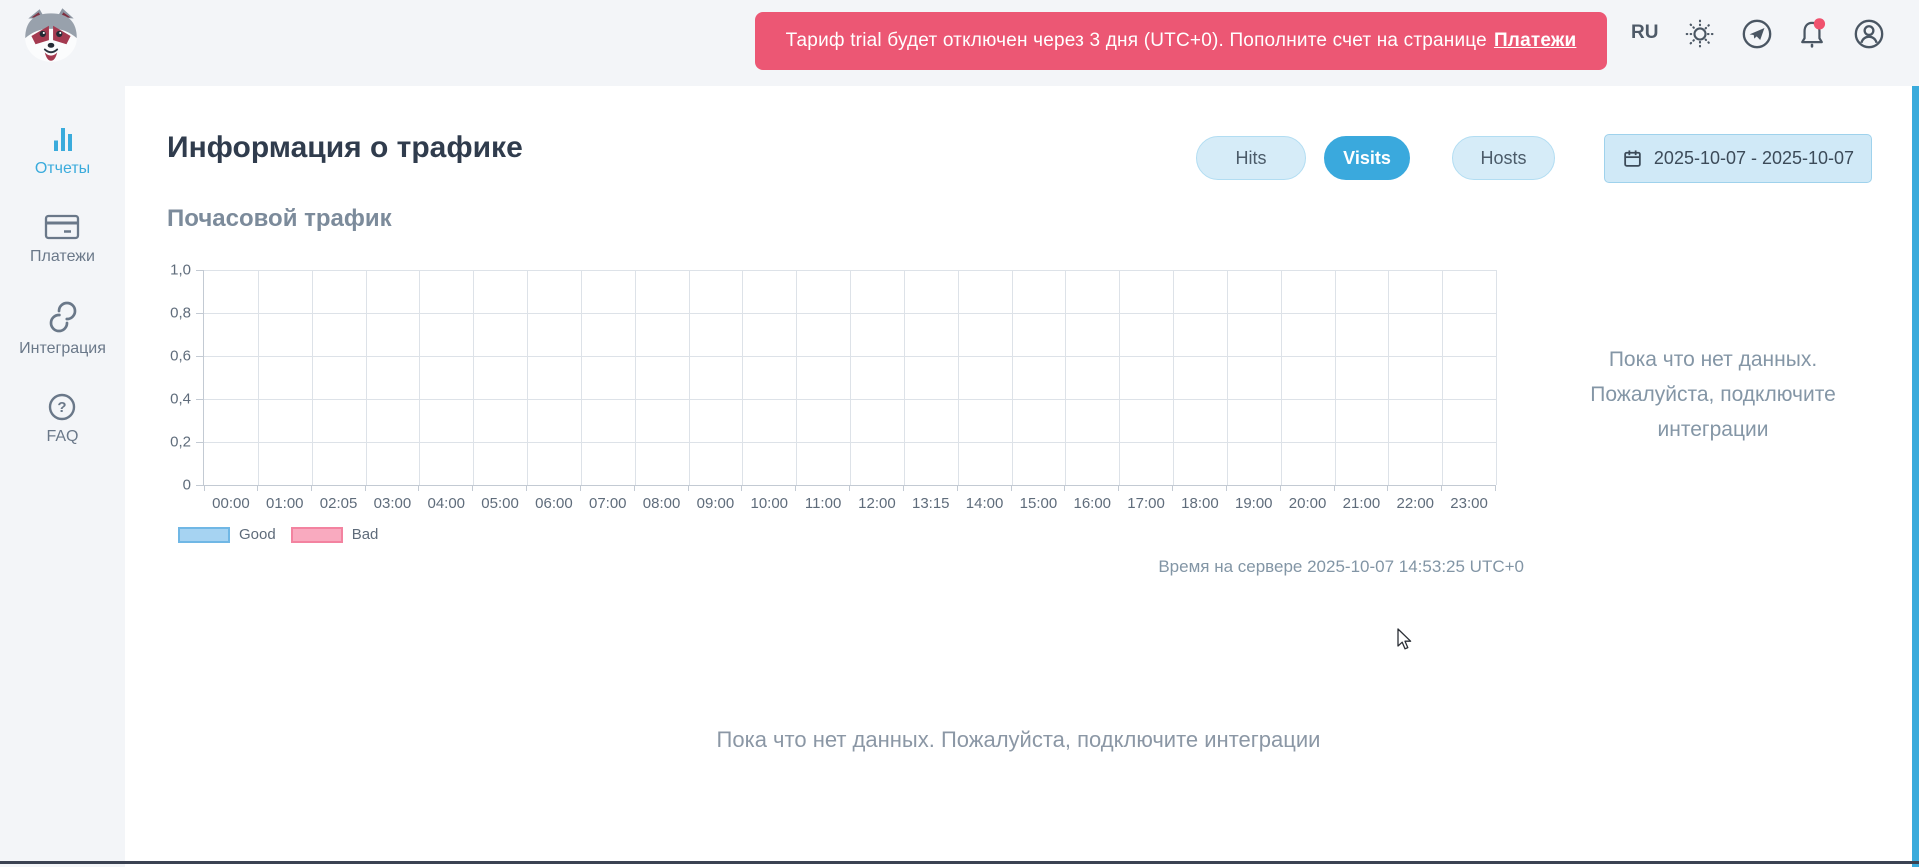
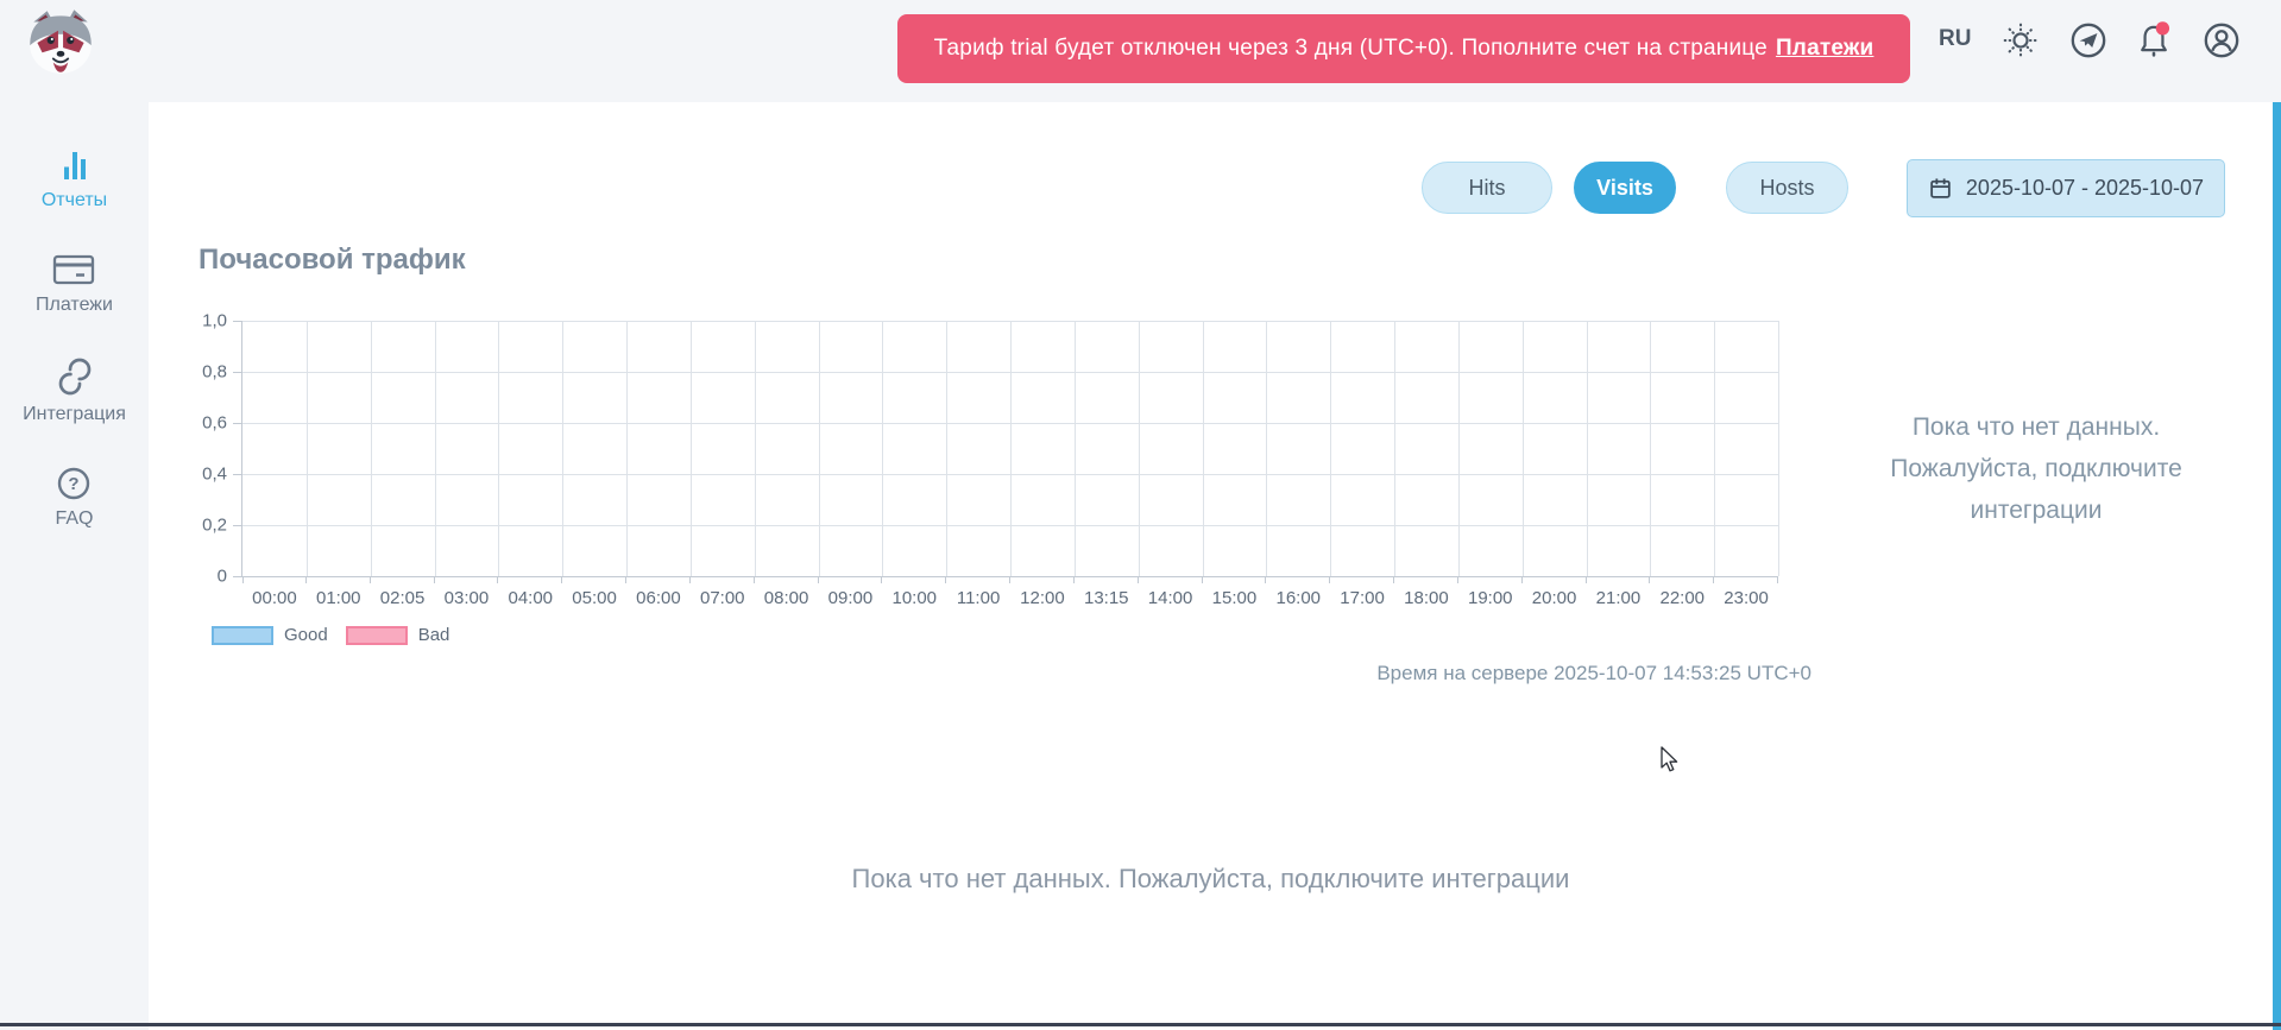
  Тариф trial будет отключен через 3 дня (UTC+0). Пополните счет на странице
  Платежи
  RU
  Отчеты
  Платежи
  Интеграция
  ?
  FAQ
- Информация о трафике
  Hits
  Visits
  Hosts
  2025-10-07 - 2025-10-07
  Почасовой трафик
  1,0
  0,8
  0,6
  0,4
  0,2
  0
  00:00
  01:00
  02:05
  03:00
  04:00
  05:00
  06:00
  07:00
  08:00
  09:00
  10:00
  11:00
  12:00
  13:15
  14:00
  15:00
  16:00
  17:00
  18:00
  19:00
  20:00
  21:00
  22:00
  23:00
  Good
  Bad
  Пока что нет данных. Пожалуйста, подключите интеграции
  Время на сервере 2025-10-07 14:53:25 UTC+0
  Пока что нет данных. Пожалуйста, подключите интеграции
